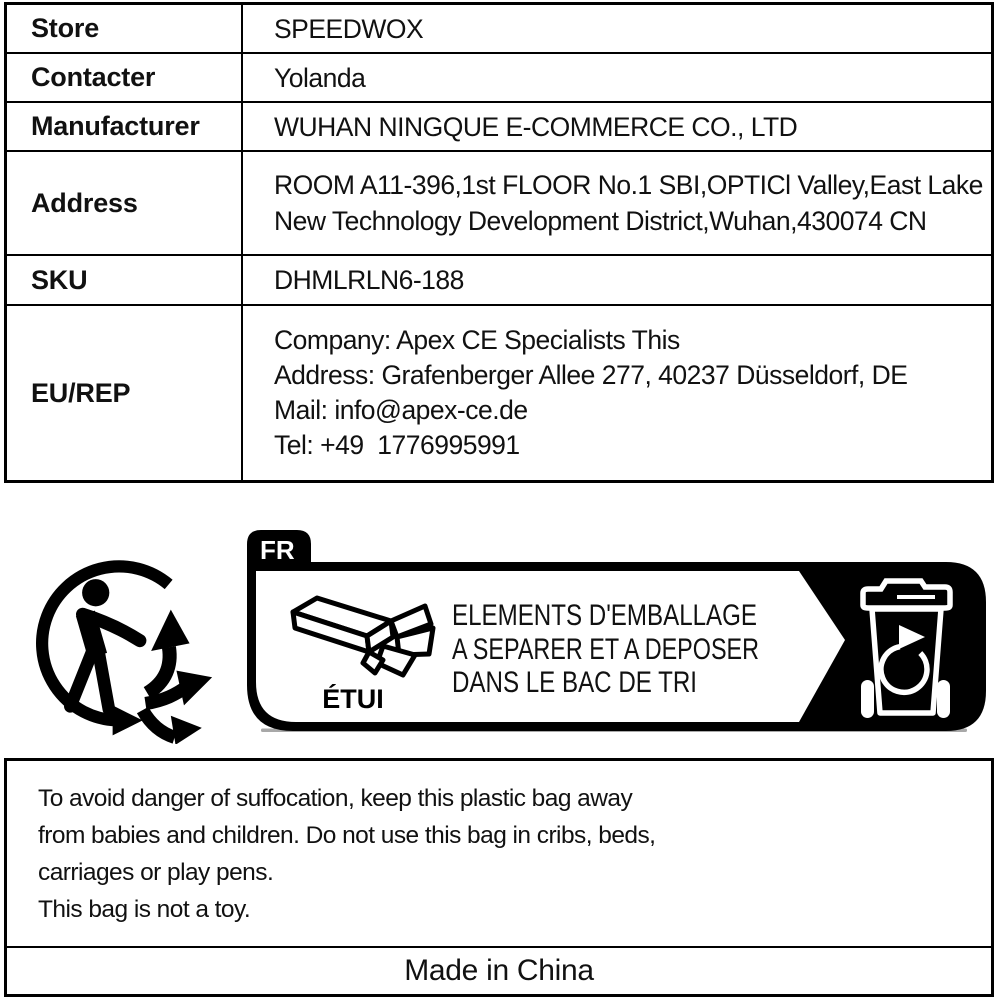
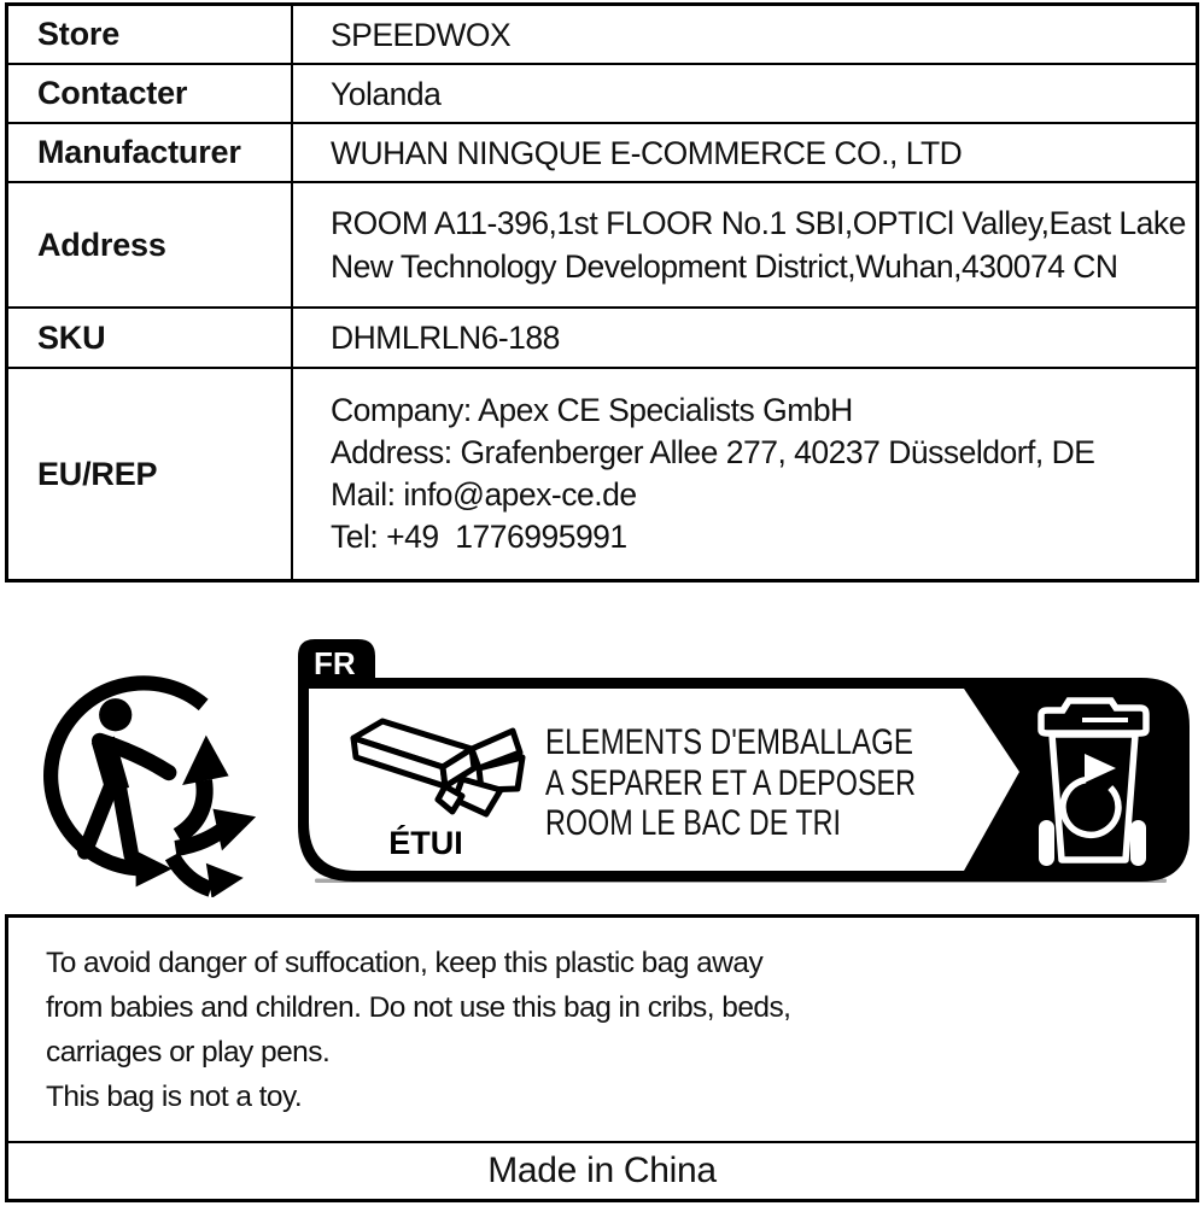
  Store
  SPEEDWOX
  Contacter
  Yolanda
  Manufacturer
  WUHAN NINGQUE E-COMMERCE CO., LTD
  Address
  ROOM A11-396,1st FLOOR No.1 SBI,OPTICl Valley,East Lake
  New Technology Development District,Wuhan,430074 CN
  SKU
  DHMLRLN6-188
  EU/REP
- Company: Apex CE Specialists This
+ Company: Apex CE Specialists GmbH
  Address: Grafenberger Allee 277, 40237 Düsseldorf, DE
  Mail: info@apex-ce.de
  Tel: +49 1776995991
  FR
  ÉTUI
  ELEMENTS D'EMBALLAGE
  A SEPARER ET A DEPOSER
- DANS LE BAC DE TRI
+ ROOM LE BAC DE TRI
  To avoid danger of suffocation, keep this plastic bag away
  from babies and children. Do not use this bag in cribs, beds,
  carriages or play pens.
  This bag is not a toy.
  Made in China
